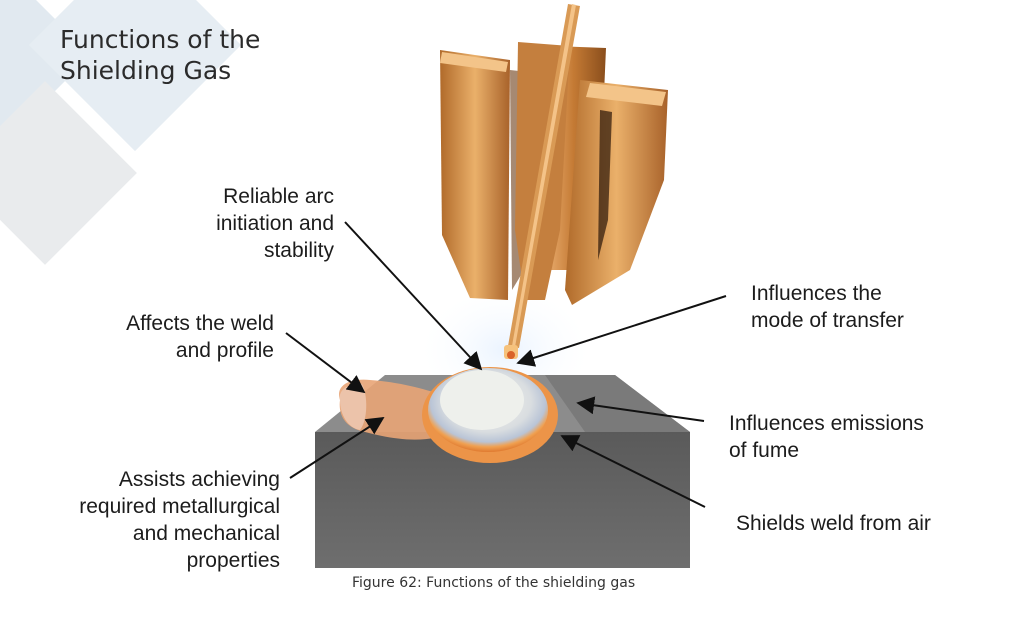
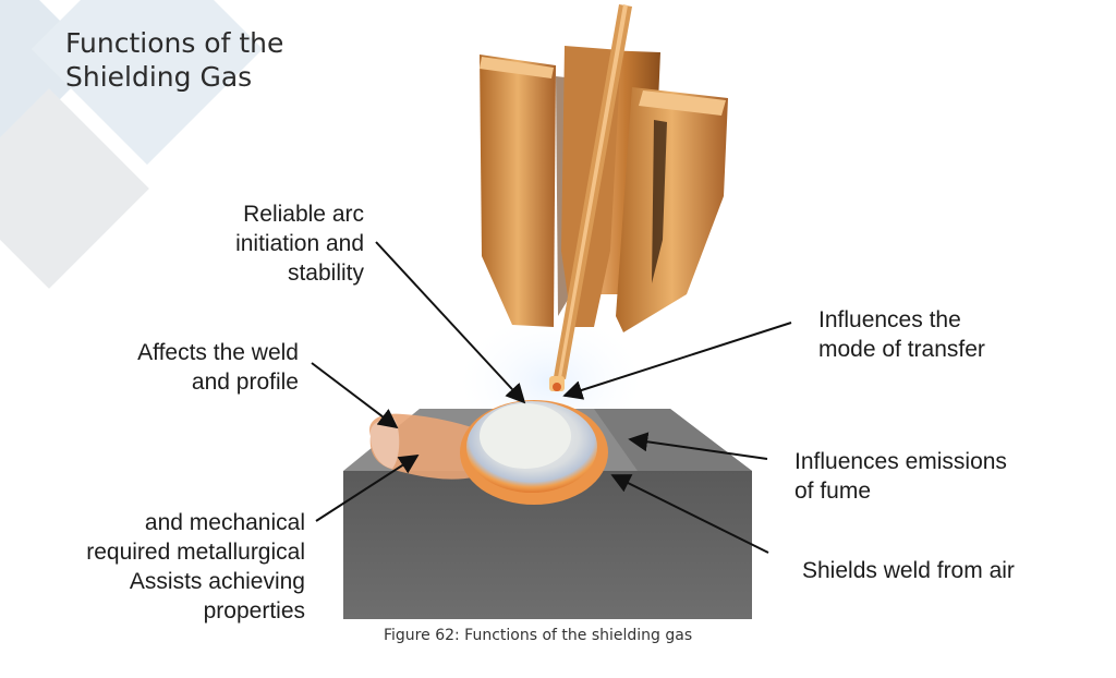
  Functions of the
  Shielding Gas
  Reliable arc
  initiation and
  stability
  Affects the weld
  and profile
- Assists achieving
+ and mechanical
  required metallurgical
- and mechanical
+ Assists achieving
  properties
  Influences the
  mode of transfer
  Influences emissions
  of fume
  Shields weld from air
  Figure 62: Functions of the shielding gas
